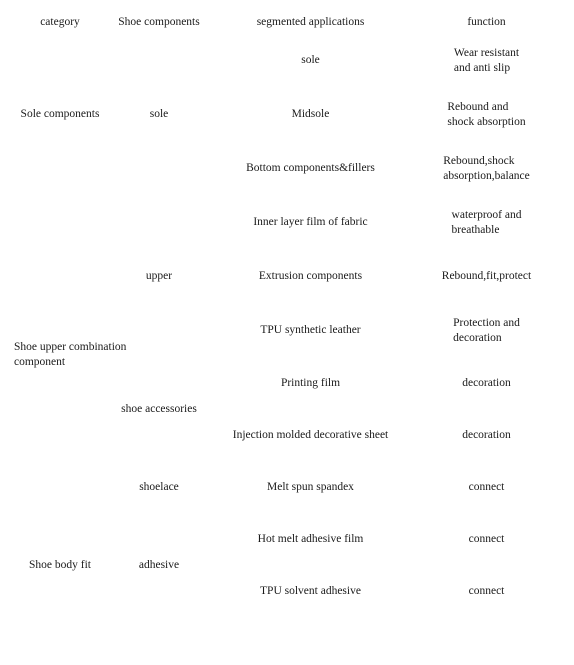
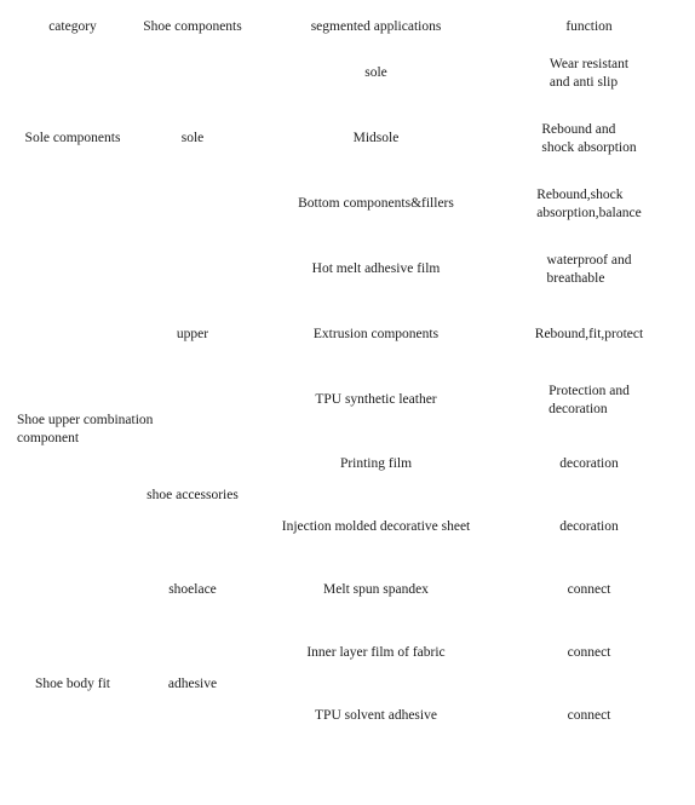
  category	Shoe components	segmented applications	function
  Sole components	sole	sole	Wear resistantand anti slip
  Midsole	Rebound andshock absorption
  Bottom components&fillers	Rebound,shockabsorption,balance
- Shoe upper combination component	upper	Inner layer film of fabric	waterproof andbreathable
+ Shoe upper combination component	upper	Hot melt adhesive film	waterproof andbreathable
  Extrusion components	Rebound,fit,protect
  TPU synthetic leather	Protection anddecoration
  shoe accessories	Printing film	decoration
  Injection molded decorative sheet	decoration
  shoelace	Melt spun spandex	connect
- Shoe body fit	adhesive	Hot melt adhesive film	connect
+ Shoe body fit	adhesive	Inner layer film of fabric	connect
  TPU solvent adhesive	connect
